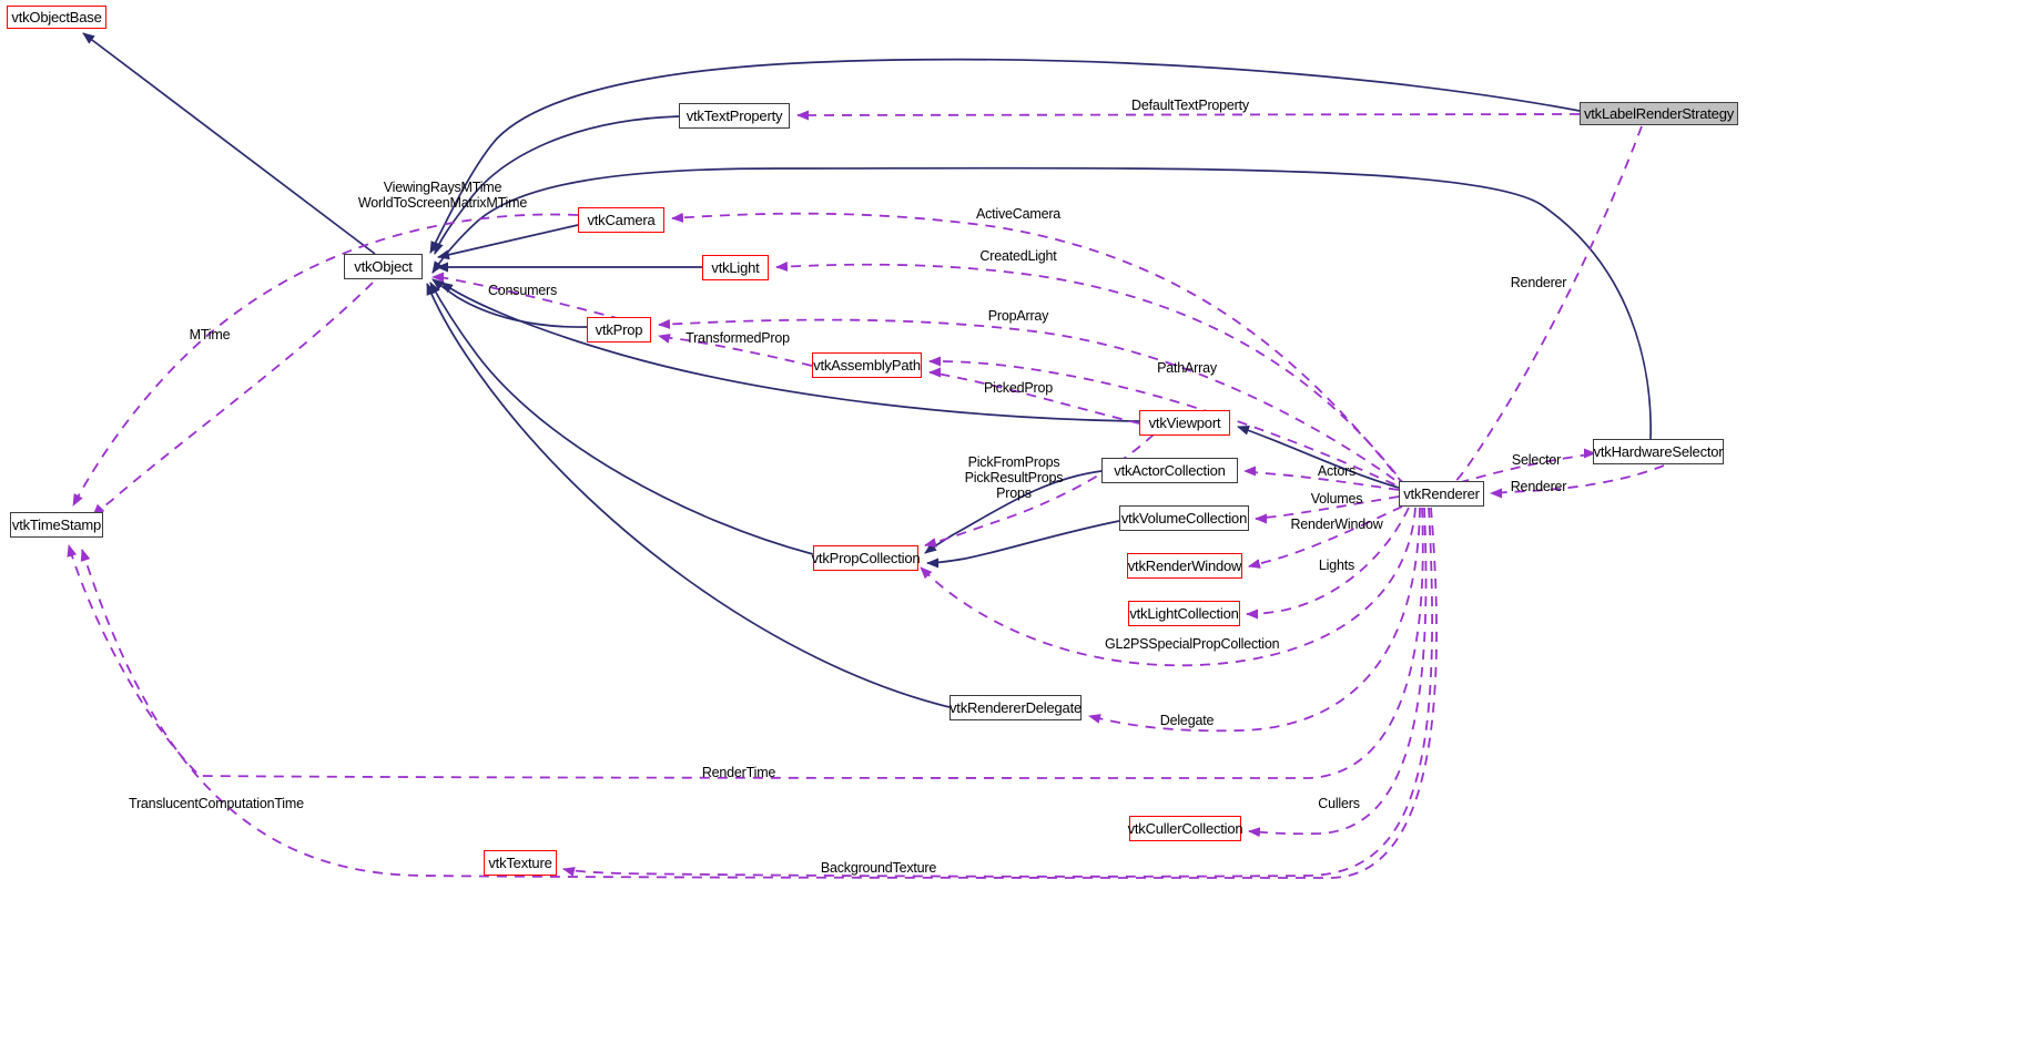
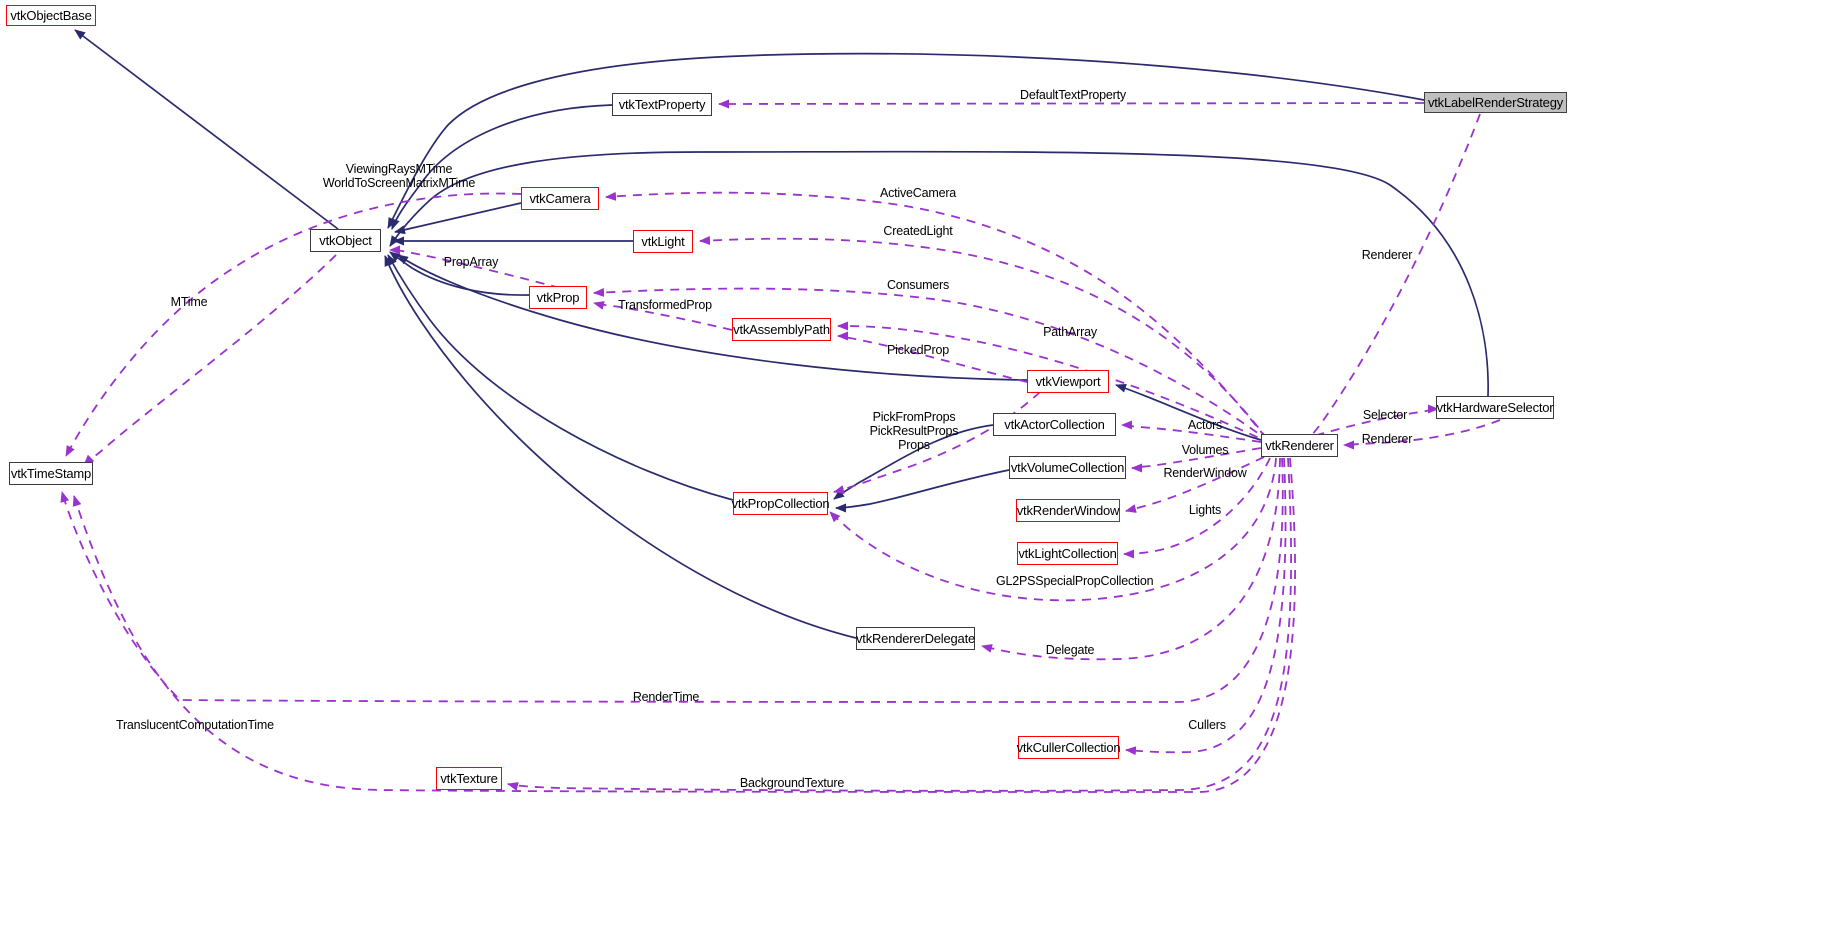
  vtkObjectBase
  vtkTextProperty
  vtkLabelRenderStrategy
  vtkCamera
  vtkObject
  vtkLight
  vtkProp
  vtkAssemblyPath
  vtkViewport
  vtkHardwareSelector
  vtkActorCollection
  vtkRenderer
  vtkVolumeCollection
  vtkPropCollection
  vtkRenderWindow
  vtkLightCollection
  vtkRendererDelegate
  vtkTimeStamp
  vtkCullerCollection
  vtkTexture
  ViewingRaysMTime
  WorldToScreenMatrixMTime
  DefaultTextProperty
  ActiveCamera
  CreatedLight
  Renderer
- Consumers
+ PropArray
  MTime
- PropArray
+ Consumers
  TransformedProp
  PathArray
  PickedProp
  Selector
  PickFromProps
  PickResultProps
  Props
  Actors
  Renderer
  Volumes
  RenderWindow
  Lights
  GL2PSSpecialPropCollection
  Delegate
  RenderTime
  Cullers
  TranslucentComputationTime
  BackgroundTexture
